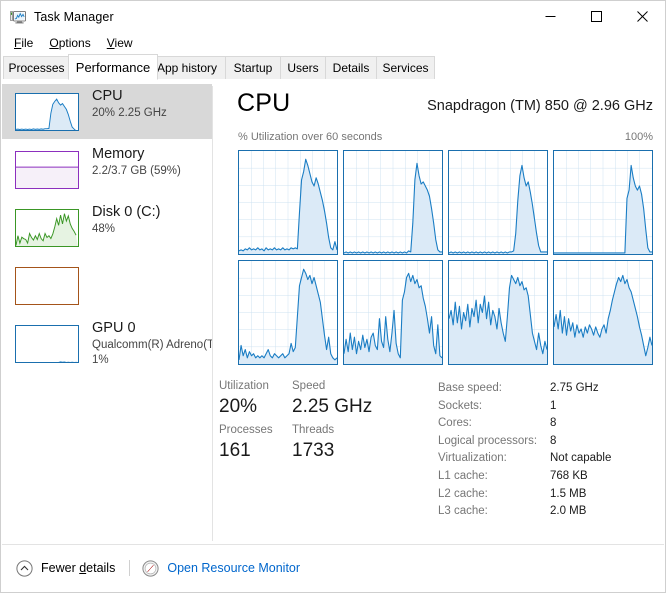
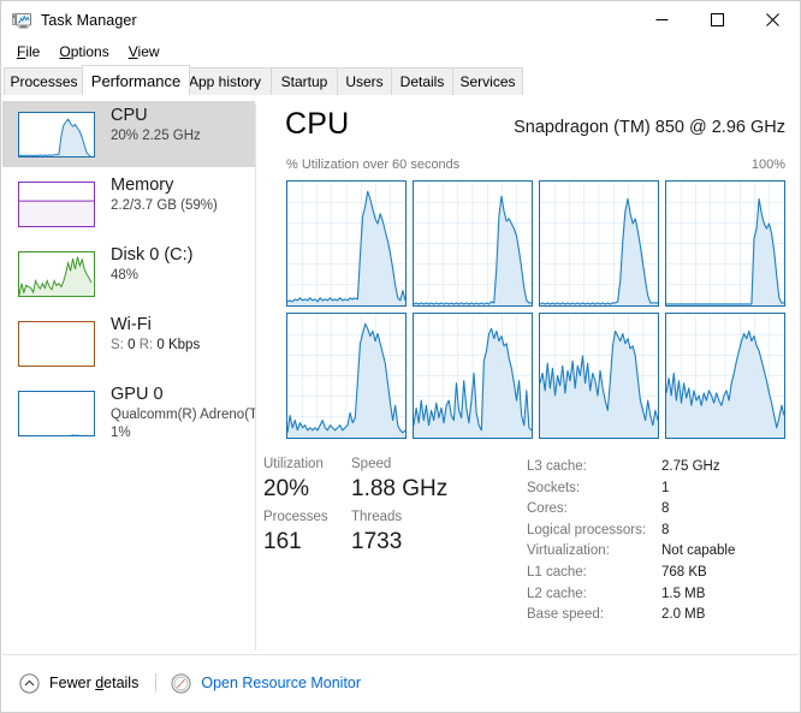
  Task Manager
  File
  Options
  View
  Processes
  Performance
  App history
  Startup
  Users
  Details
  Services
  CPU
  20% 2.25 GHz
  Memory
  2.2/3.7 GB (59%)
  Disk 0 (C:)
  48%
+ Wi-Fi
+ S: 0 R: 0 Kbps
  GPU 0
  Qualcomm(R) Adreno(T
  1%
  CPU
  Snapdragon (TM) 850 @ 2.96 GHz
  % Utilization over 60 seconds
  100%
  Utilization
  20%
  Speed
- 2.25 GHz
+ 1.88 GHz
  Processes
  161
  Threads
  1733
- Base speed:
+ L3 cache:
  2.75 GHz
  Sockets:
  1
  Cores:
  8
  Logical processors:
  8
  Virtualization:
  Not capable
  L1 cache:
  768 KB
  L2 cache:
  1.5 MB
- L3 cache:
+ Base speed:
  2.0 MB
  Fewer details
  Open Resource Monitor
